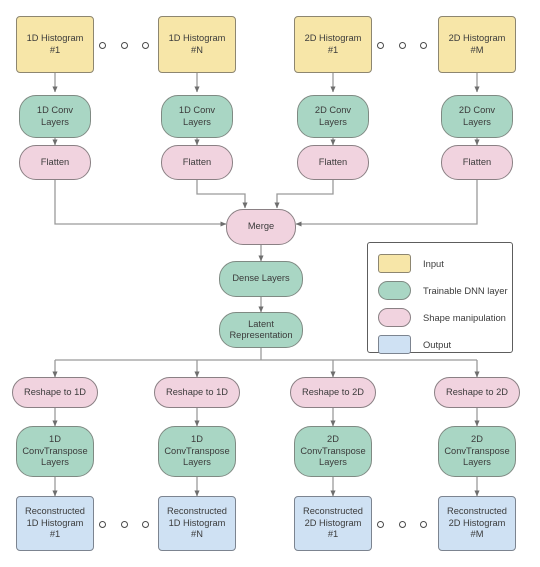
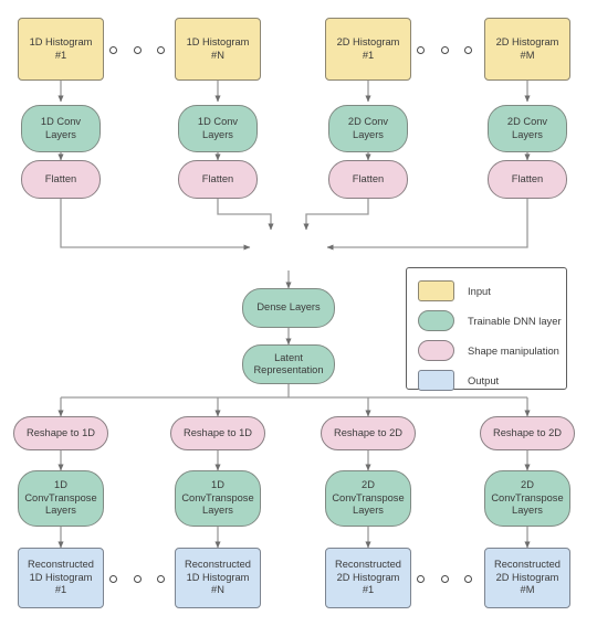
  1D Histogram
  #1
  1D Histogram
  #N
  2D Histogram
  #1
  2D Histogram
  #M
  1D Conv
  Layers
  1D Conv
  Layers
  2D Conv
  Layers
  2D Conv
  Layers
  Flatten
  Flatten
  Flatten
  Flatten
- Merge
  Dense Layers
  Latent
  Representation
  Input
  Trainable DNN layer
  Shape manipulation
  Output
  Reshape to 1D
  Reshape to 1D
  Reshape to 2D
  Reshape to 2D
  1D
  ConvTranspose
  Layers
  1D
  ConvTranspose
  Layers
  2D
  ConvTranspose
  Layers
  2D
  ConvTranspose
  Layers
  Reconstructed
  1D Histogram
  #1
  Reconstructed
  1D Histogram
  #N
  Reconstructed
  2D Histogram
  #1
  Reconstructed
  2D Histogram
  #M
